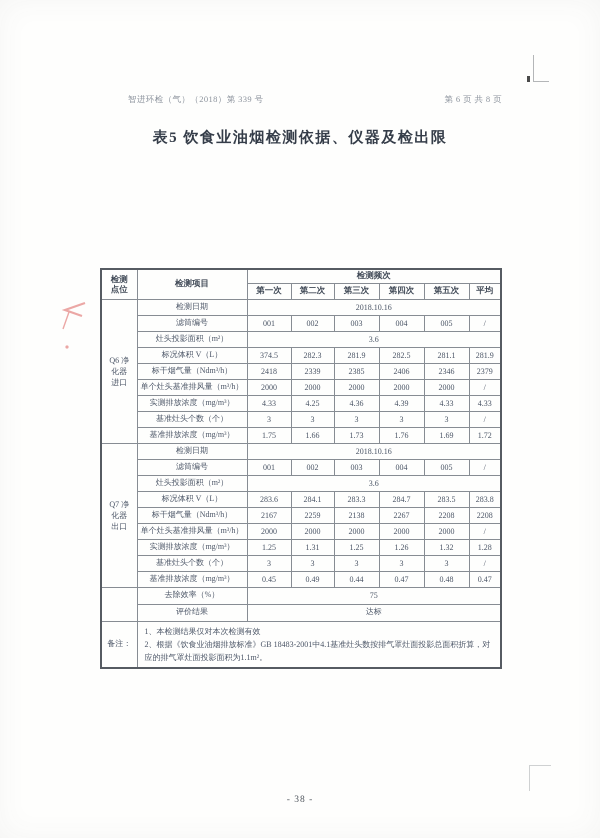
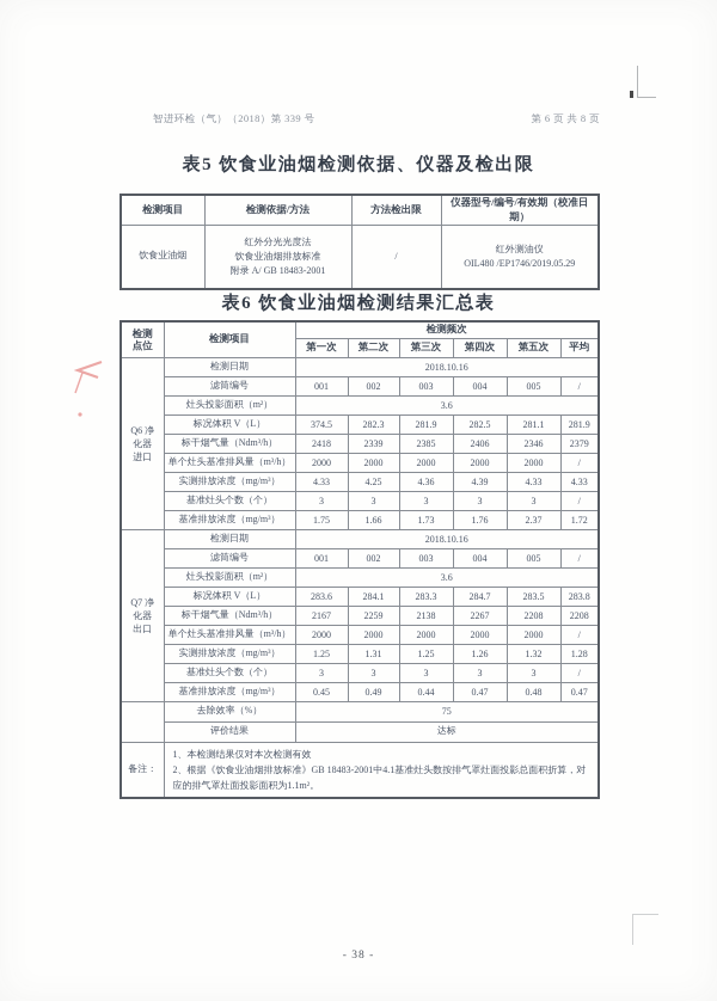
  智进环检（气）（2018）第 339 号
  第 6 页 共 8 页
  表5 饮食业油烟检测依据、仪器及检出限
+ 检测项目	检测依据/方法	方法检出限	仪器型号/编号/有效期（校准日期）
+ 饮食业油烟	红外分光光度法 饮食业油烟排放标准 附录 A/ GB 18483-2001	/	红外测油仪 OIL480 /EP1746/2019.05.29
+ 表6 饮食业油烟检测结果汇总表
  检测 点位	检测项目	检测频次
  第一次	第二次	第三次	第四次	第五次	平均
  Q6 净化器进口	检测日期	2018.10.16
  滤筒编号	001	002	003	004	005	/
  灶头投影面积（m²）	3.6
  标况体积 V（L）	374.5	282.3	281.9	282.5	281.1	281.9
  标干烟气量（Ndm³/h）	2418	2339	2385	2406	2346	2379
  单个灶头基准排风量（m³/h）	2000	2000	2000	2000	2000	/
  实测排放浓度（mg/m³）	4.33	4.25	4.36	4.39	4.33	4.33
  基准灶头个数（个）	3	3	3	3	3	/
- 基准排放浓度（mg/m³）	1.75	1.66	1.73	1.76	1.69	1.72
+ 基准排放浓度（mg/m³）	1.75	1.66	1.73	1.76	2.37	1.72
  Q7 净化器出口	检测日期	2018.10.16
  滤筒编号	001	002	003	004	005	/
  灶头投影面积（m²）	3.6
  标况体积 V（L）	283.6	284.1	283.3	284.7	283.5	283.8
  标干烟气量（Ndm³/h）	2167	2259	2138	2267	2208	2208
  单个灶头基准排风量（m³/h）	2000	2000	2000	2000	2000	/
  实测排放浓度（mg/m³）	1.25	1.31	1.25	1.26	1.32	1.28
  基准灶头个数（个）	3	3	3	3	3	/
  基准排放浓度（mg/m³）	0.45	0.49	0.44	0.47	0.48	0.47
  	去除效率（%）	75
  评价结果	达标
  备注：	1、本检测结果仅对本次检测有效 2、根据《饮食业油烟排放标准》GB 18483-2001中4.1基准灶头数按排气罩灶面投影总面积折算，对应的排气罩灶面投影面积为1.1m²。
  - 38 -
